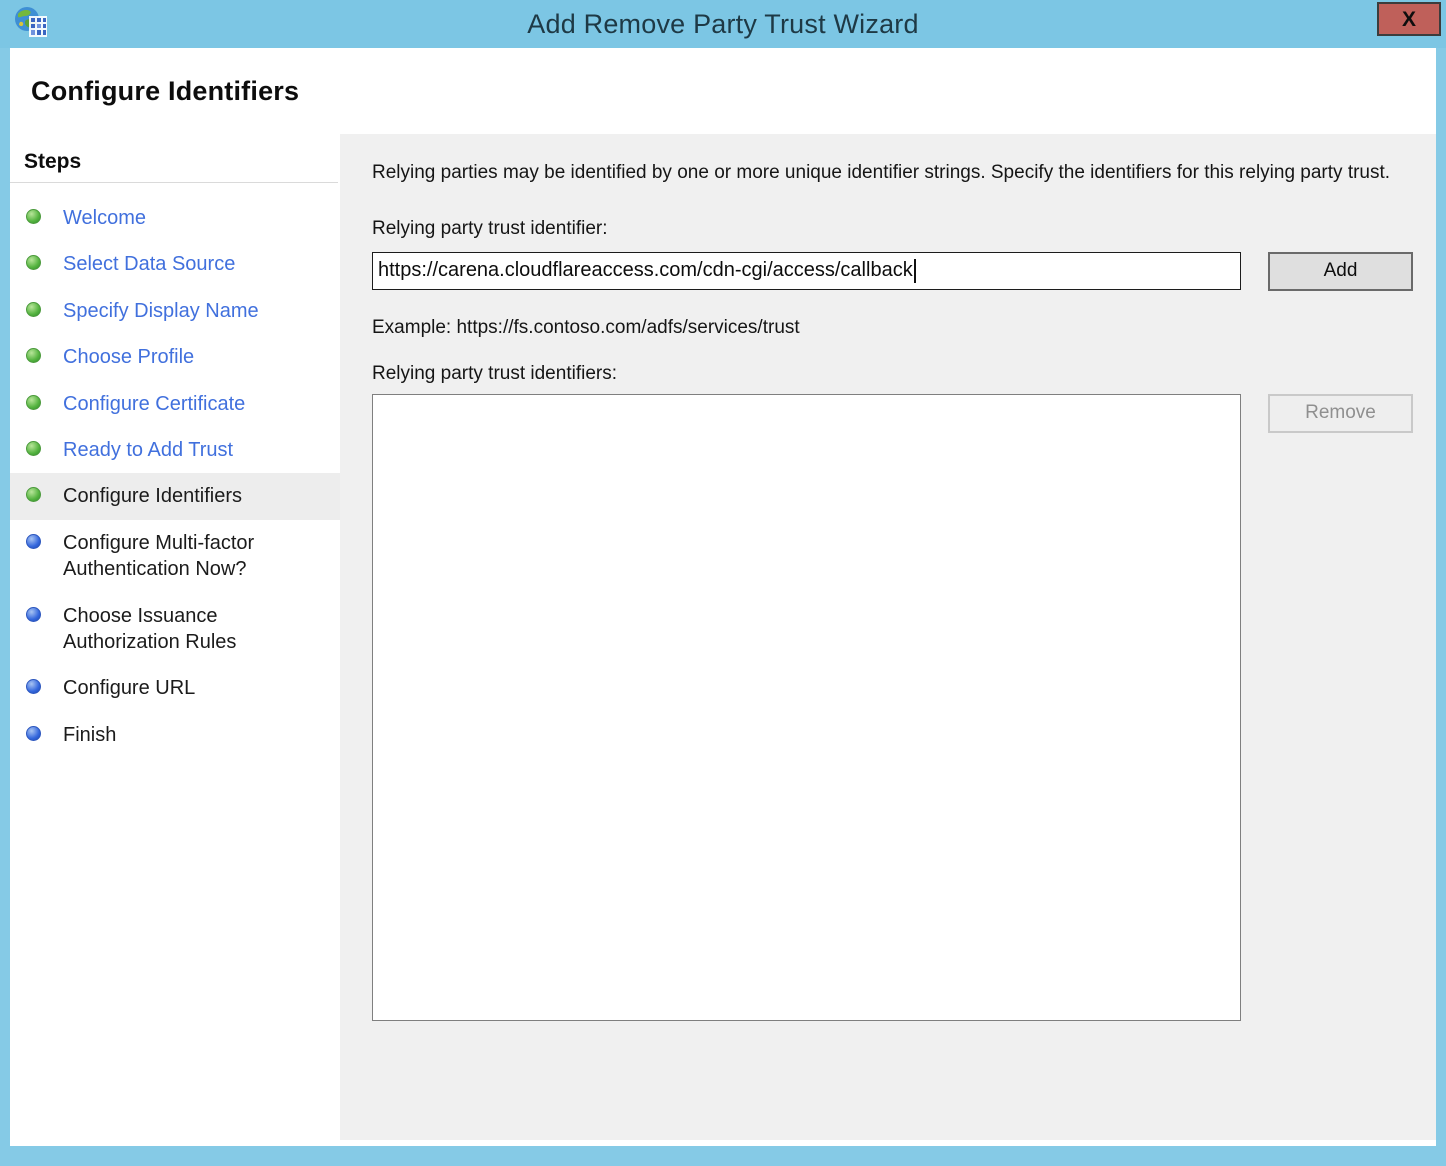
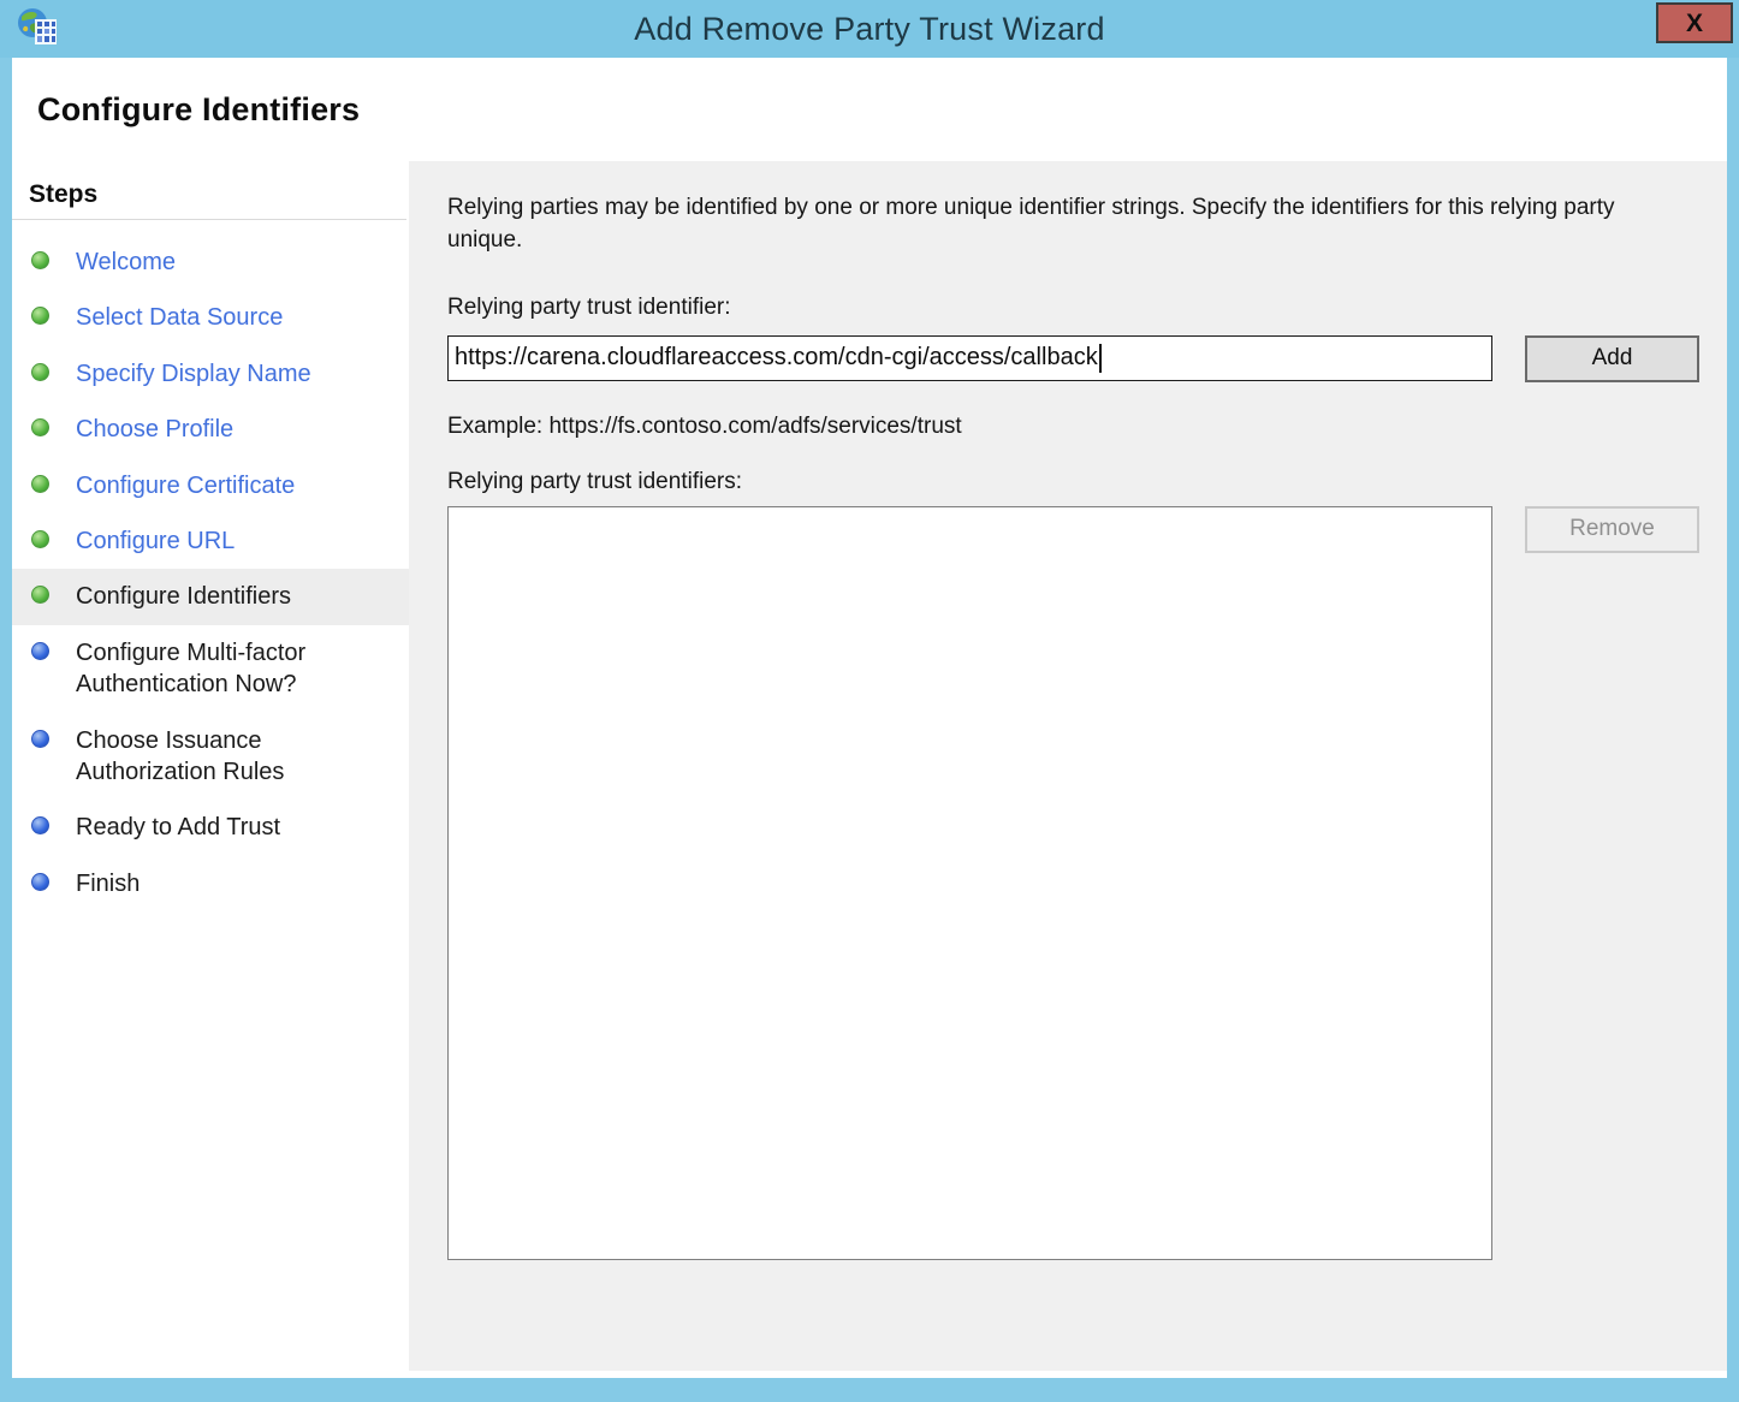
  Add Remove Party Trust Wizard
  X
  Configure Identifiers
  Steps
  Welcome
  Select Data Source
  Specify Display Name
  Choose Profile
  Configure Certificate
- Ready to Add Trust
+ Configure URL
  Configure Identifiers
  Configure Multi-factor Authentication Now?
  Choose Issuance Authorization Rules
- Configure URL
+ Ready to Add Trust
  Finish
- Relying parties may be identified by one or more unique identifier strings. Specify the identifiers for this relying party trust.
+ Relying parties may be identified by one or more unique identifier strings. Specify the identifiers for this relying party unique.
  Relying party trust identifier:
  https://carena.cloudflareaccess.com/cdn-cgi/access/callback
  Add
  Example: https://fs.contoso.com/adfs/services/trust
  Relying party trust identifiers:
  Remove
